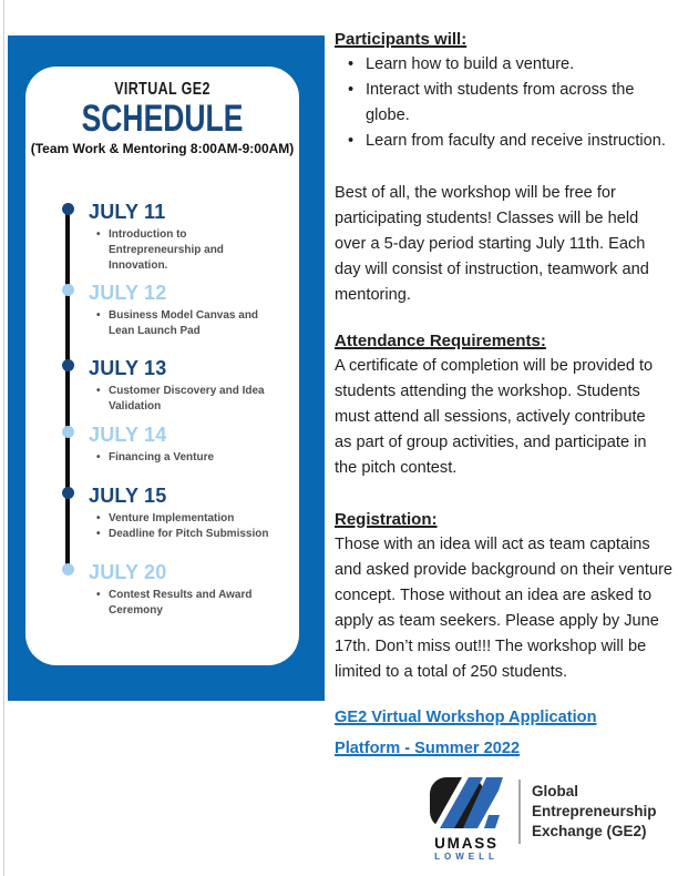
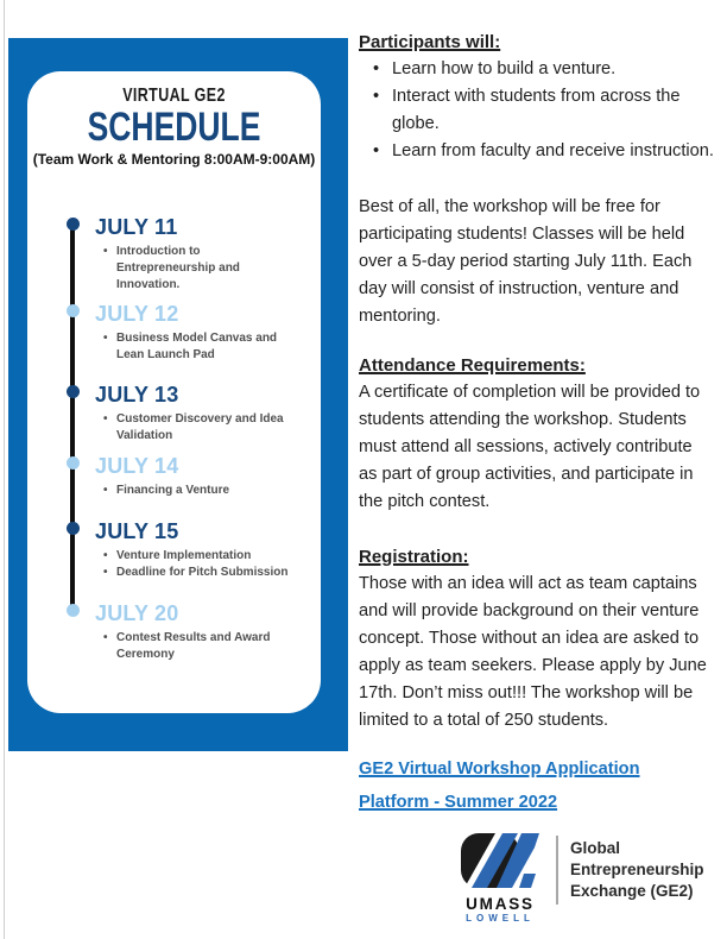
  VIRTUAL GE2
  SCHEDULE
  (Team Work & Mentoring 8:00AM-9:00AM)
  JULY 11
  Introduction to
  Entrepreneurship and
  Innovation.
  JULY 12
  Business Model Canvas and
  Lean Launch Pad
  JULY 13
  Customer Discovery and Idea
  Validation
  JULY 14
  Financing a Venture
  JULY 15
  Venture Implementation
  Deadline for Pitch Submission
  JULY 20
  Contest Results and Award
  Ceremony
  Participants will:
  Learn how to build a venture.
  Interact with students from across the
  globe.
  Learn from faculty and receive instruction.
  Best of all, the workshop will be free for
  participating students! Classes will be held
  over a 5-day period starting July 11th. Each
- day will consist of instruction, teamwork and
+ day will consist of instruction, venture and
  mentoring.
  Attendance Requirements:
  A certificate of completion will be provided to
  students attending the workshop. Students
  must attend all sessions, actively contribute
  as part of group activities, and participate in
  the pitch contest.
  Registration:
  Those with an idea will act as team captains
- and asked provide background on their venture
+ and will provide background on their venture
  concept. Those without an idea are asked to
  apply as team seekers. Please apply by June
  17th. Don’t miss out!!! The workshop will be
  limited to a total of 250 students.
  GE2 Virtual Workshop Application
  Platform - Summer 2022
  UMASS
  LOWELL
  Global
  Entrepreneurship
  Exchange (GE2)
